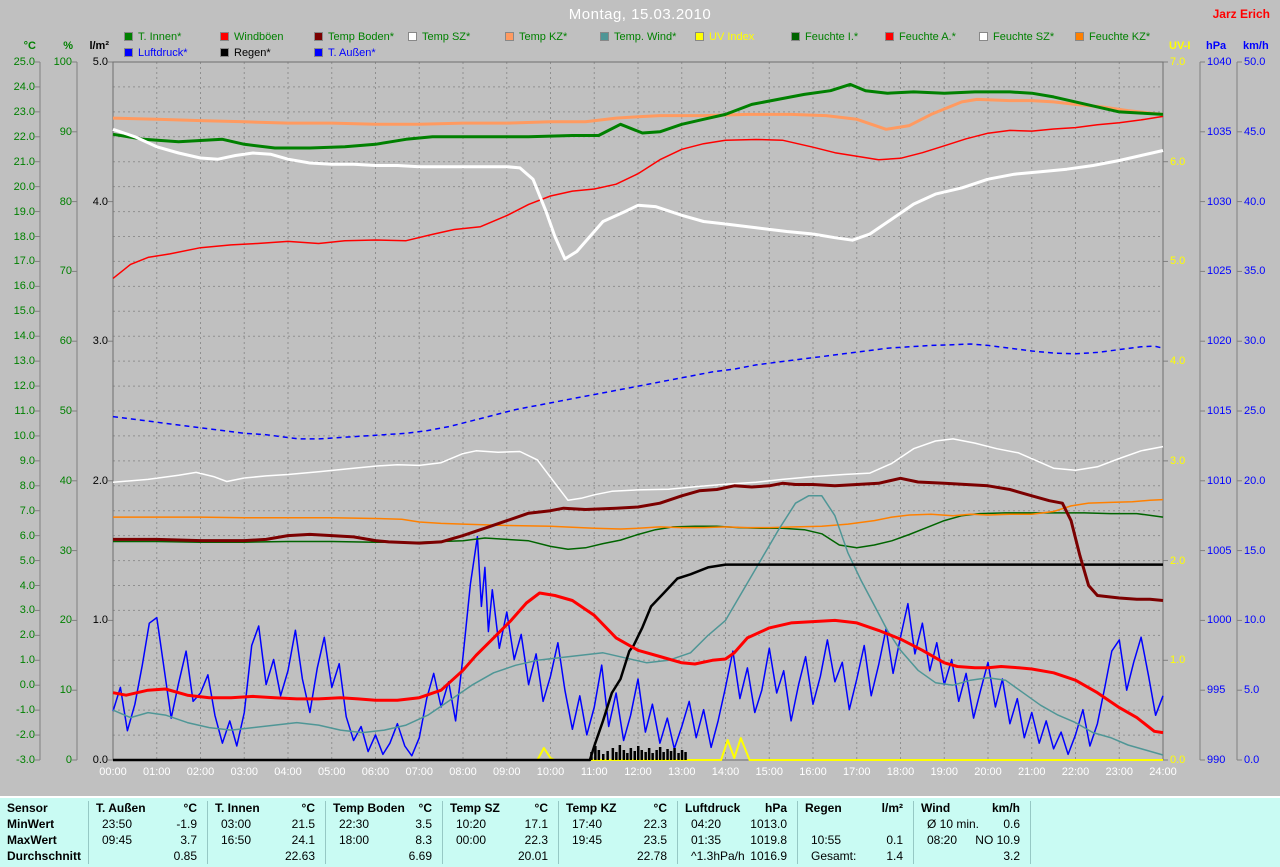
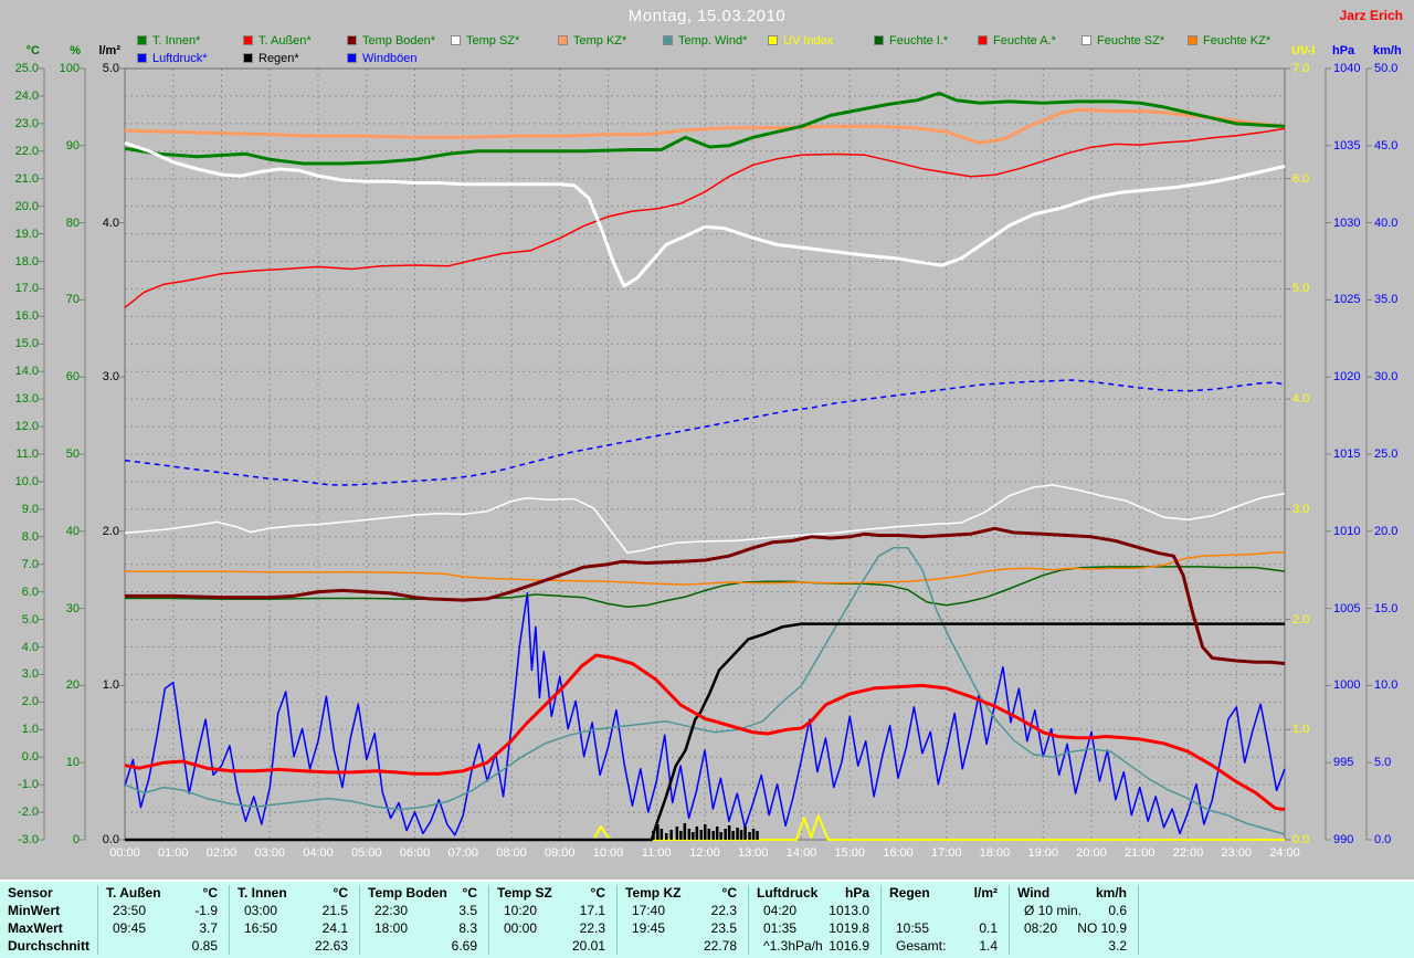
  Montag, 15.03.2010
  Jarz Erich
  T. Innen*
- Windböen
+ T. Außen*
  Temp Boden*
  Temp SZ*
  Temp KZ*
  Temp. Wind*
  UV Index
  Feuchte I.*
  Feuchte A.*
  Feuchte SZ*
  Feuchte KZ*
  Luftdruck*
  Regen*
- T. Außen*
+ Windböen
  °C
  %
  l/m²
  UV-I
  hPa
  km/h
  -3.0
  -2.0
  -1.0
  0.0
  1.0
  2.0
  3.0
  4.0
  5.0
  6.0
  7.0
  8.0
  9.0
  10.0
  11.0
  12.0
  13.0
  14.0
  15.0
  16.0
  17.0
  18.0
  19.0
  20.0
  21.0
  22.0
  23.0
  24.0
  25.0
  0
  10
  20
  30
  40
  50
  60
  70
  80
  90
  100
  0.0
  1.0
  2.0
  3.0
  4.0
  5.0
  0.0
  1.0
  2.0
  3.0
  4.0
  5.0
  6.0
  7.0
  990
  995
  1000
  1005
  1010
  1015
  1020
  1025
  1030
  1035
  1040
  0.0
  5.0
  10.0
  15.0
  20.0
  25.0
  30.0
  35.0
  40.0
  45.0
  50.0
  00:00
  01:00
  02:00
  03:00
  04:00
  05:00
  06:00
  07:00
  08:00
  09:00
  10:00
  11:00
  12:00
  13:00
  14:00
  15:00
  16:00
  17:00
  18:00
  19:00
  20:00
  21:00
  22:00
  23:00
  24:00
  Sensor
  MinWert
  MaxWert
  Durchschnitt
  T. Außen
  °C
  23:50
  -1.9
  09:45
  3.7
  0.85
  T. Innen
  °C
  03:00
  21.5
  16:50
  24.1
  22.63
  Temp Boden
  °C
  22:30
  3.5
  18:00
  8.3
  6.69
  Temp SZ
  °C
  10:20
  17.1
  00:00
  22.3
  20.01
  Temp KZ
  °C
  17:40
  22.3
  19:45
  23.5
  22.78
  Luftdruck
  hPa
  04:20
  1013.0
  01:35
  1019.8
  ^1.3hPa/h
  1016.9
  Regen
  l/m²
  10:55
  0.1
  Gesamt:
  1.4
  Wind
  km/h
  Ø 10 min.
  0.6
  08:20
  NO 10.9
  3.2
